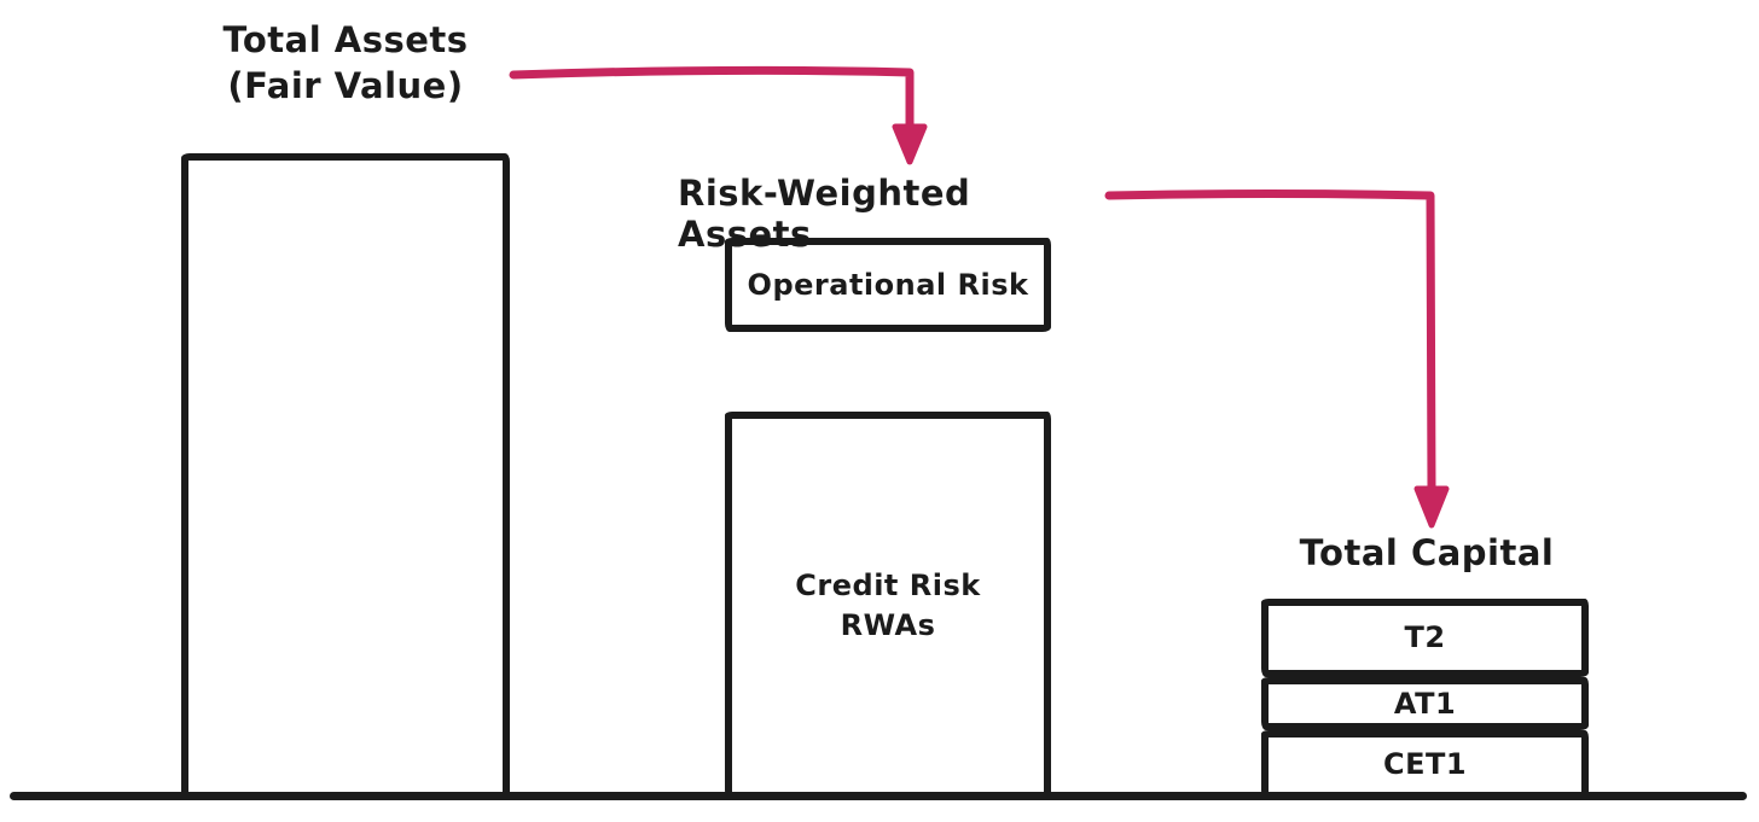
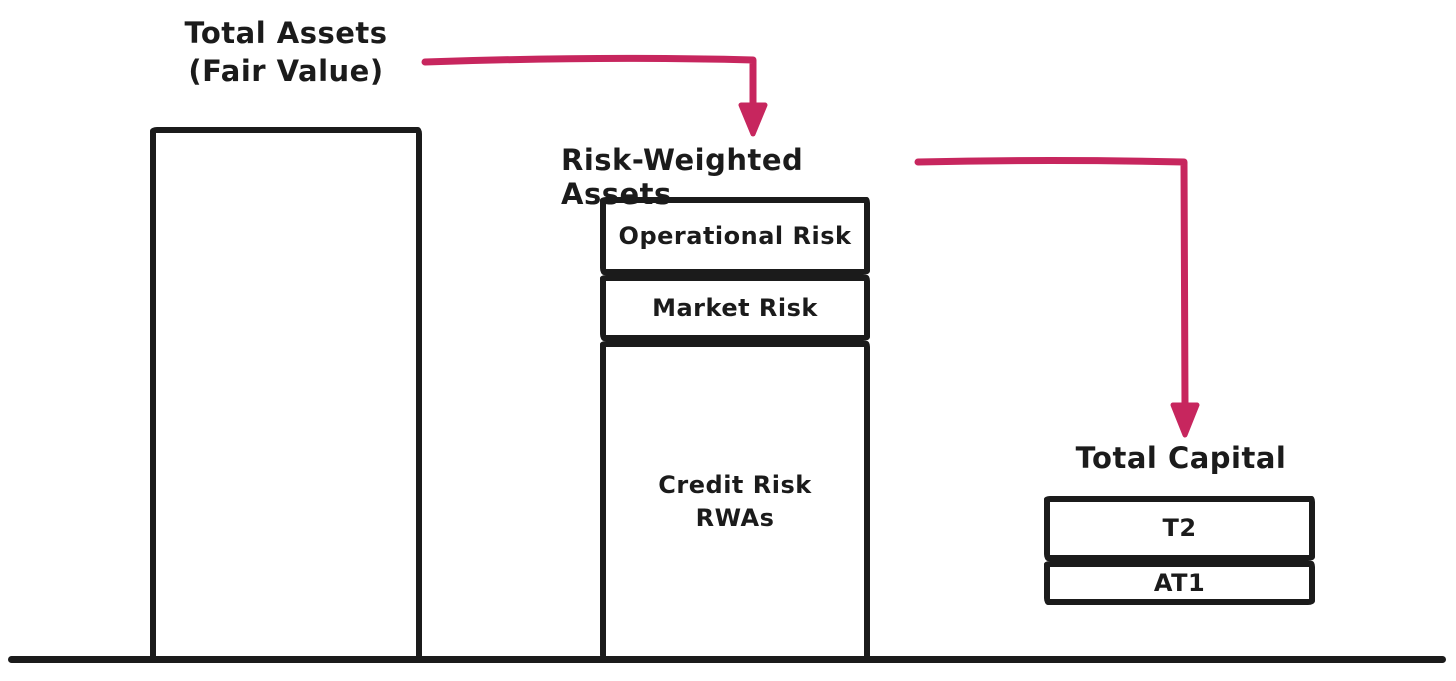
  Total Assets
  (Fair Value)
  Risk-Weighted Assets
  Total Capital
  Operational Risk
+ Market Risk
  Credit Risk
  RWAs
  T2
  AT1
- CET1
